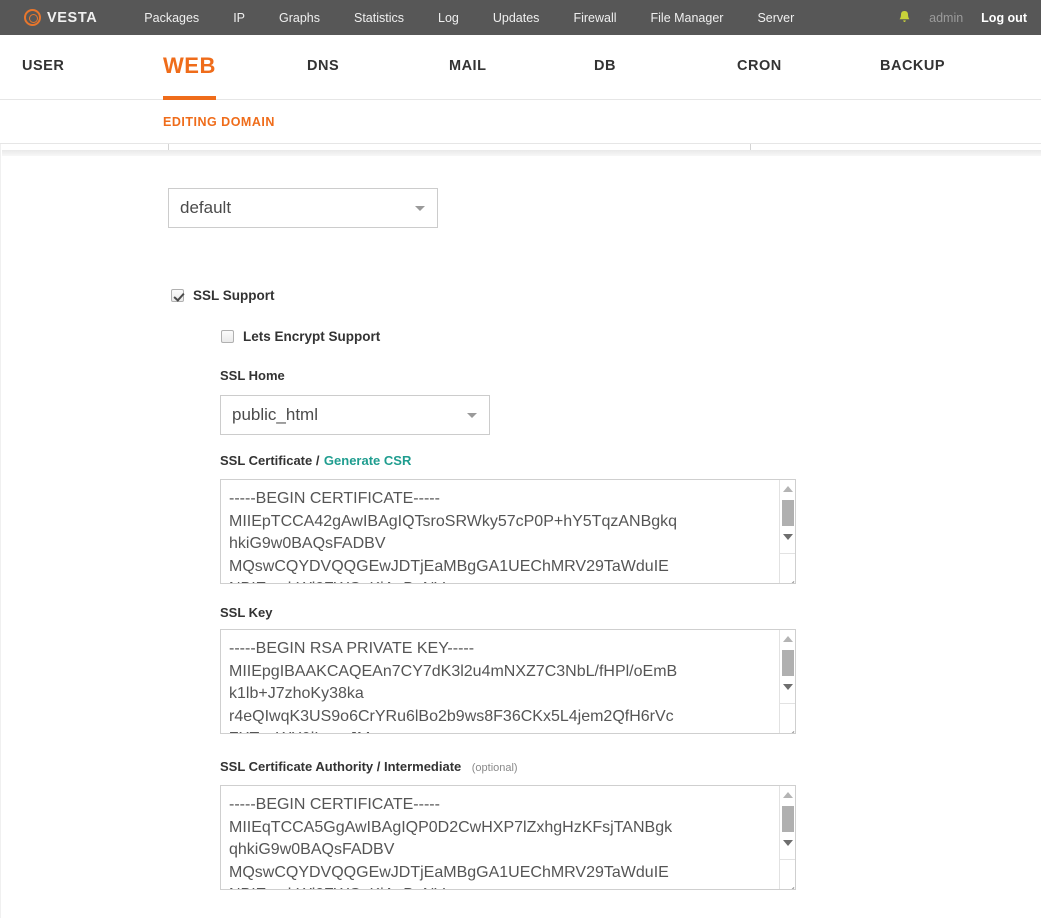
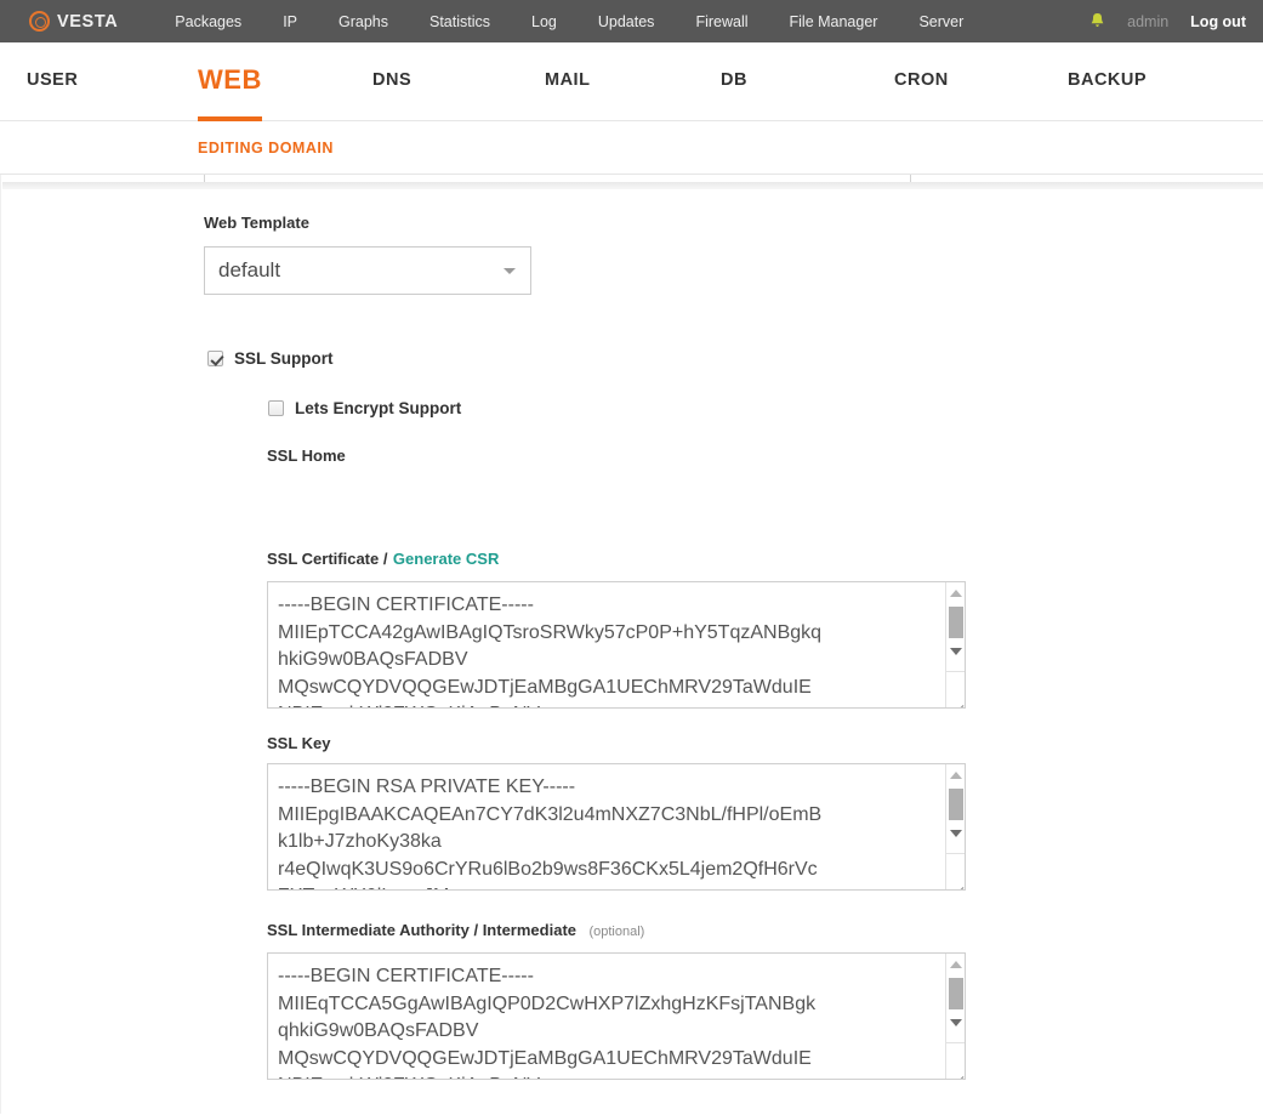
  VESTA
  Packages
  IP
  Graphs
  Statistics
  Log
  Updates
  Firewall
  File Manager
  Server
  admin
  Log out
  USER
  WEB
  DNS
  MAIL
  DB
  CRON
  BACKUP
  EDITING DOMAIN
+ Web Template
  default
  SSL Support
  Lets Encrypt Support
  SSL Home
- public_html
  SSL Certificate / Generate CSR
  -----BEGIN CERTIFICATE-----
  MIIEpTCCA42gAwIBAgIQTsroSRWky57cP0P+hY5TqzANBgkq
  hkiG9w0BAQsFADBV
  MQswCQYDVQQGEwJDTjEaMBgGA1UEChMRV29TaWduIE
  SSL Key
  -----BEGIN RSA PRIVATE KEY-----
  MIIEpgIBAAKCAQEAn7CY7dK3l2u4mNXZ7C3NbL/fHPl/oEmB
  k1lb+J7zhoKy38ka
  r4eQIwqK3US9o6CrYRu6lBo2b9ws8F36CKx5L4jem2QfH6rVc
- SSL Certificate Authority / Intermediate (optional)
+ SSL Intermediate Authority / Intermediate (optional)
  -----BEGIN CERTIFICATE-----
  MIIEqTCCA5GgAwIBAgIQP0D2CwHXP7lZxhgHzKFsjTANBgk
  qhkiG9w0BAQsFADBV
  MQswCQYDVQQGEwJDTjEaMBgGA1UEChMRV29TaWduIE
